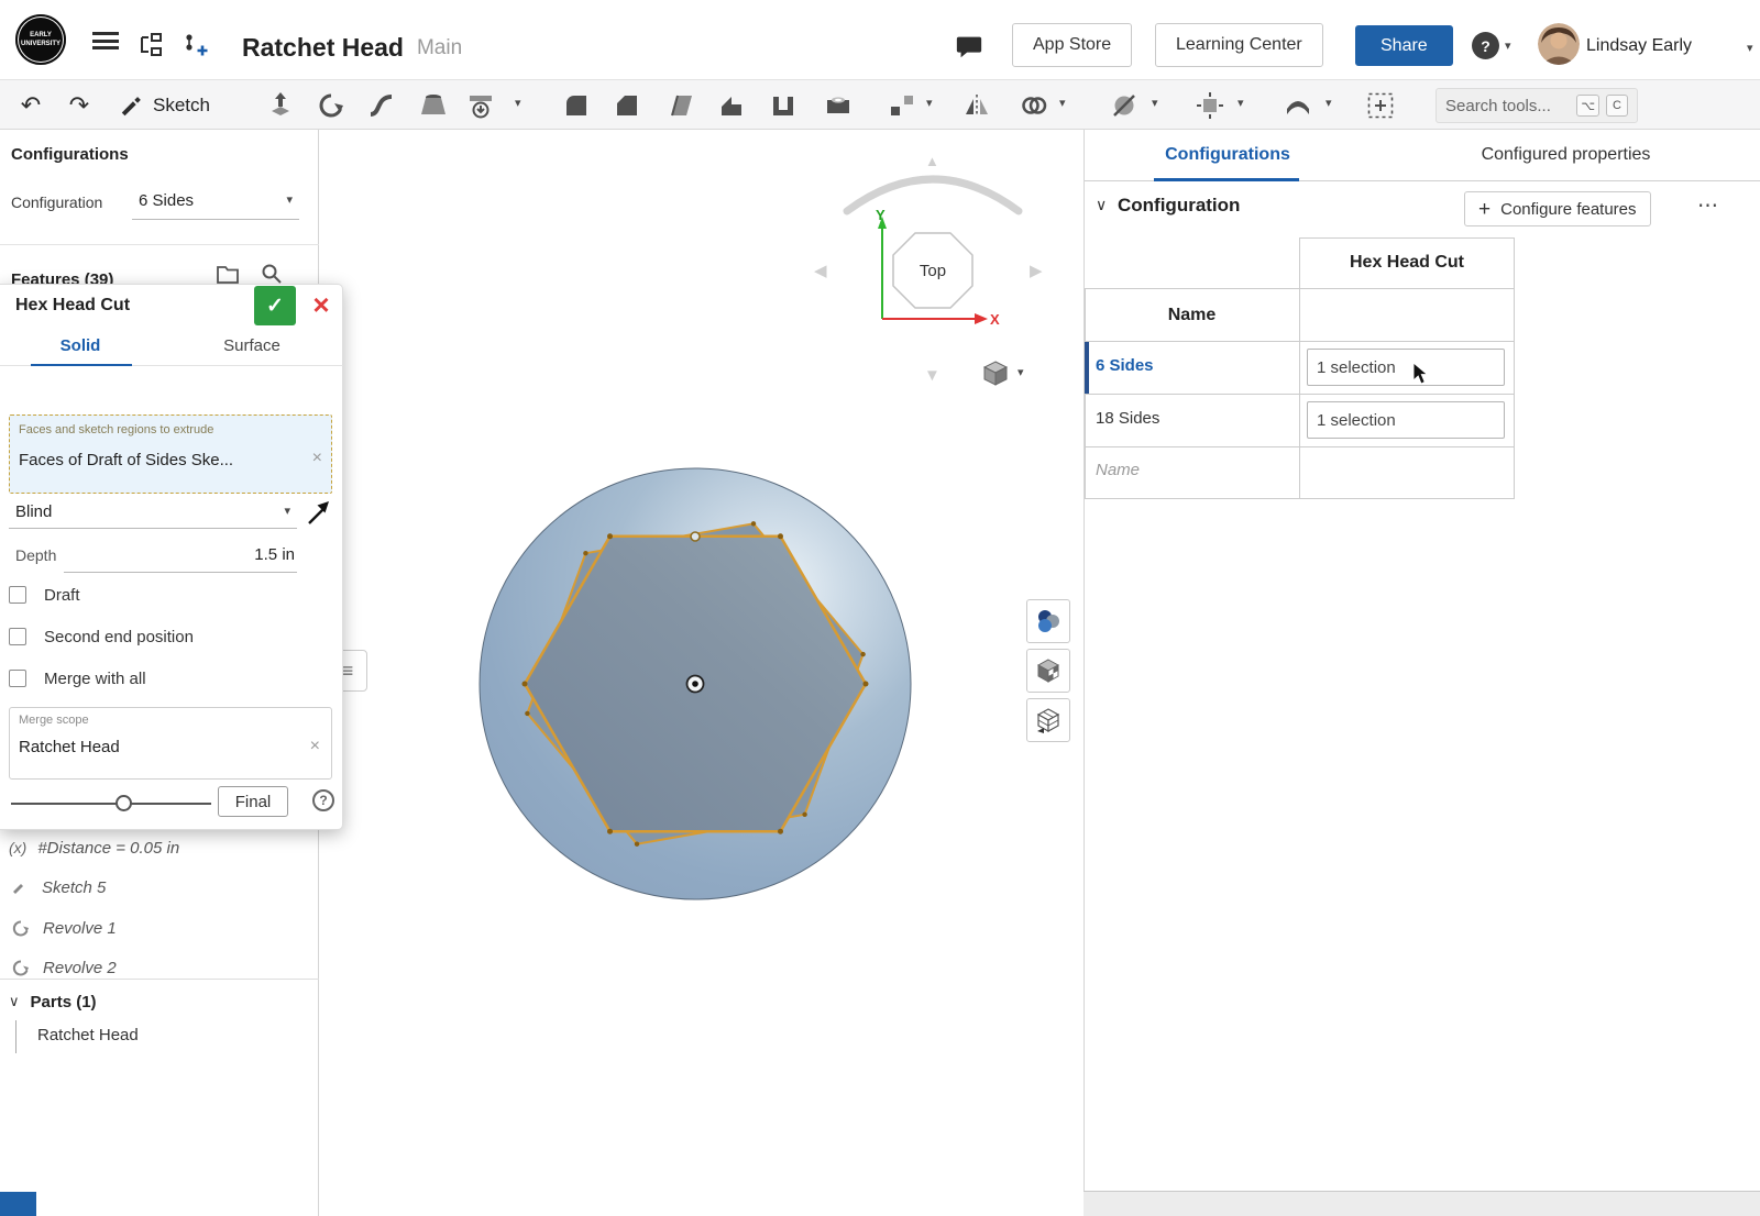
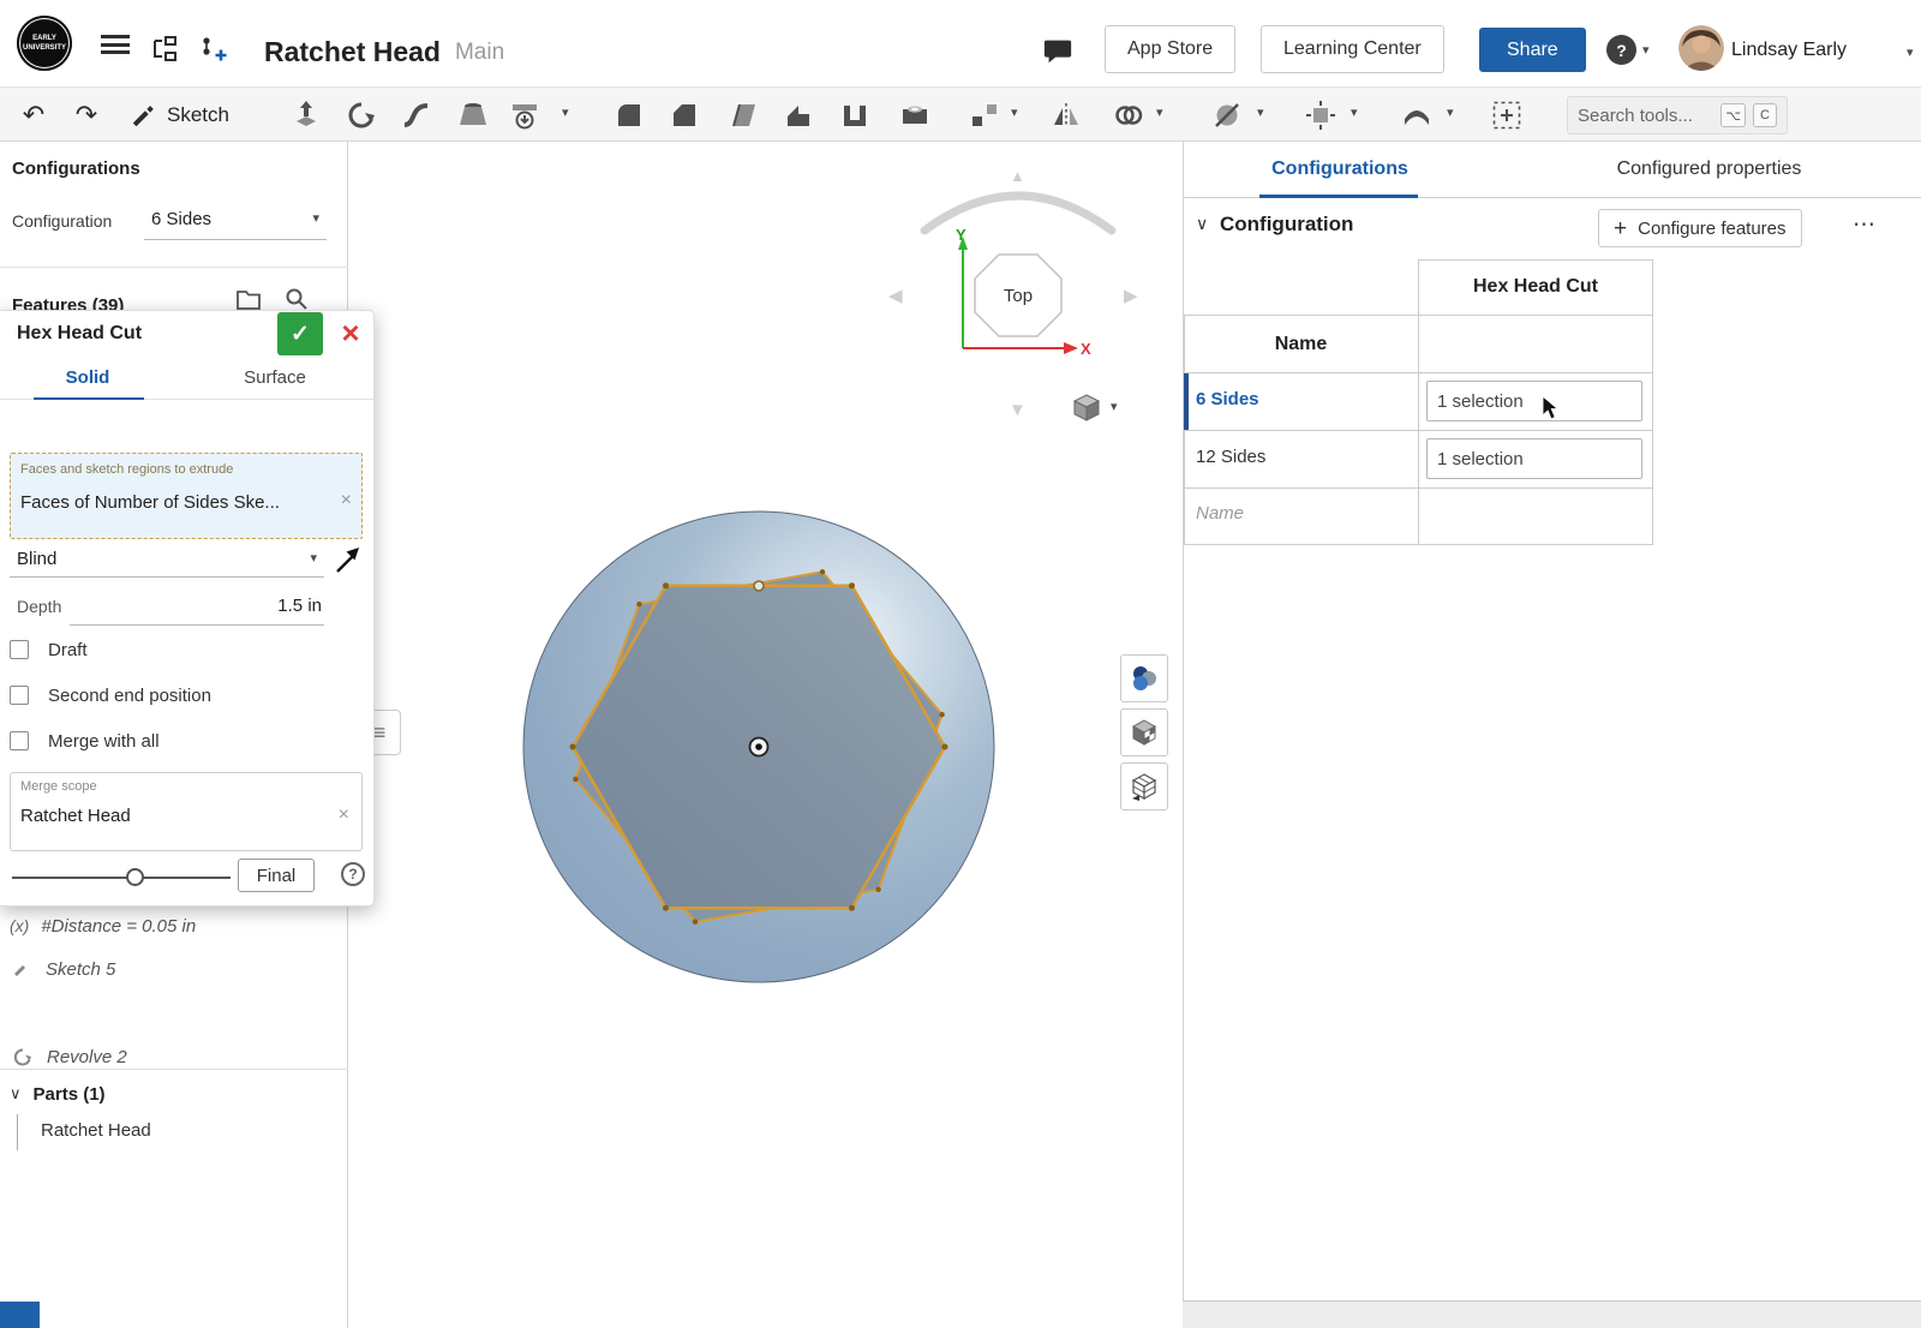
  Ratchet Head
  Main
  App Store
  Learning Center
  Share
  ?
  ▾
  Lindsay Early
  ▾
  ↶
  ↷
  Sketch
  ▾
  ▾
  ▾
  ▾
  ▾
  ▾
  Search tools...
  ⌥
  C
  Configurations
  Configuration
  6 Sides
  ▾
  Features (39)
  (x)
  #Distance = 0.05 in
  Sketch 5
- Revolve 1
  Revolve 2
  ∨
  Parts (1)
  Ratchet Head
  ▲
  ◀
  ▶
  ▼
  Y
  X
  Top
  ▾
  ≡
  Hex Head Cut
  ✓
  ×
  Solid
  Surface
  Faces and sketch regions to extrude
- Faces of Draft of Sides Ske...
+ Faces of Number of Sides Ske...
  ×
  Blind
  ▾
  Depth
  1.5 in
  Draft
  Second end position
  Merge with all
  Merge scope
  Ratchet Head
  ×
  Final
  ?
  Configurations
  Configured properties
  ∨
  Configuration
  +
  Configure features
  ⋯
  Hex Head Cut
  Name
  6 Sides
  1 selection
- 18 Sides
+ 12 Sides
  1 selection
  Name
